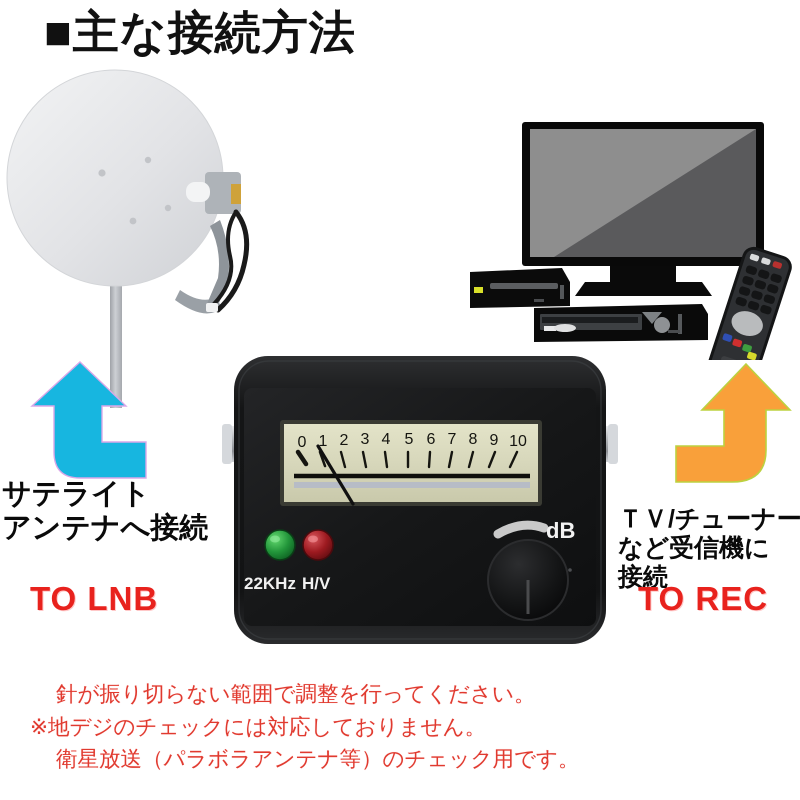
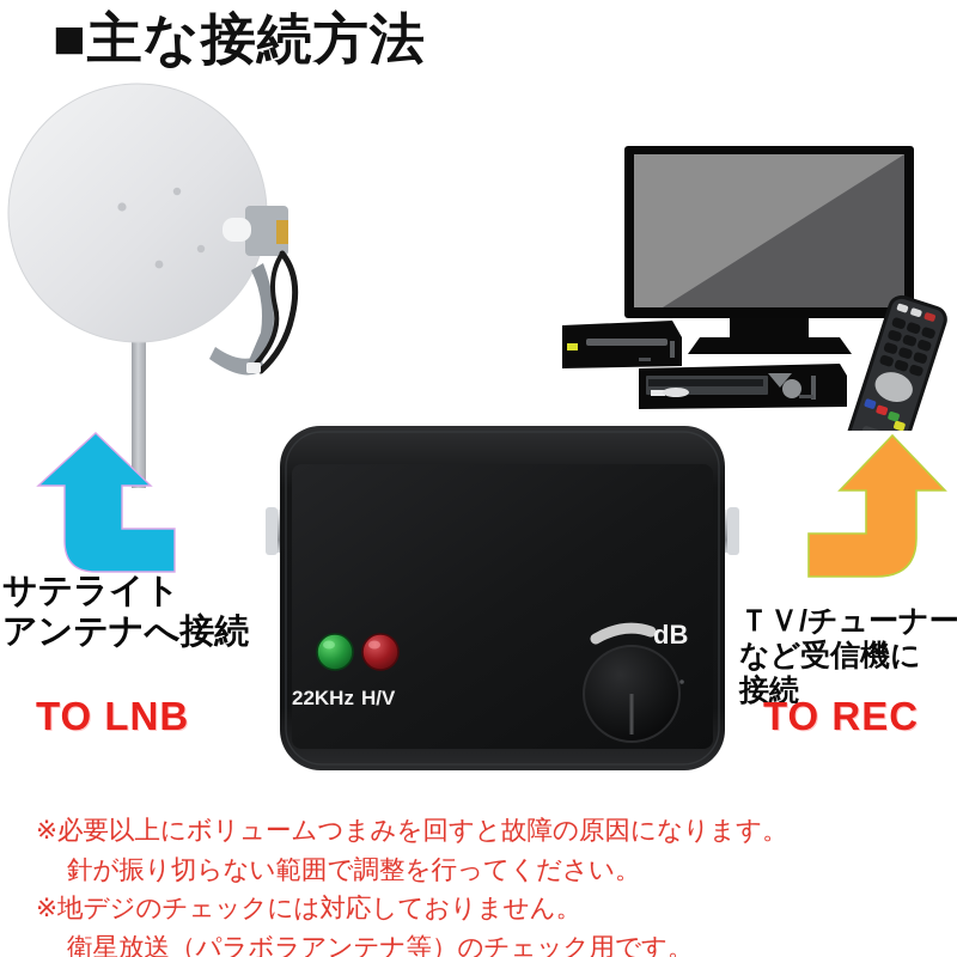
  ■主な接続方法
- 0
- 1
- 2
- 3
- 4
- 5
- 6
- 7
- 8
- 9
- 10
  dB
  22KHz
  H/V
  サテライト
  アンテナへ接続
  TO LNB
  ＴＶ/チューナー
  など受信機に
  接続
  TO REC
+ ※必要以上にボリュームつまみを回すと故障の原因になります。
  針が振り切らない範囲で調整を行ってください。
  ※地デジのチェックには対応しておりません。
  衛星放送（パラボラアンテナ等）のチェック用です。
